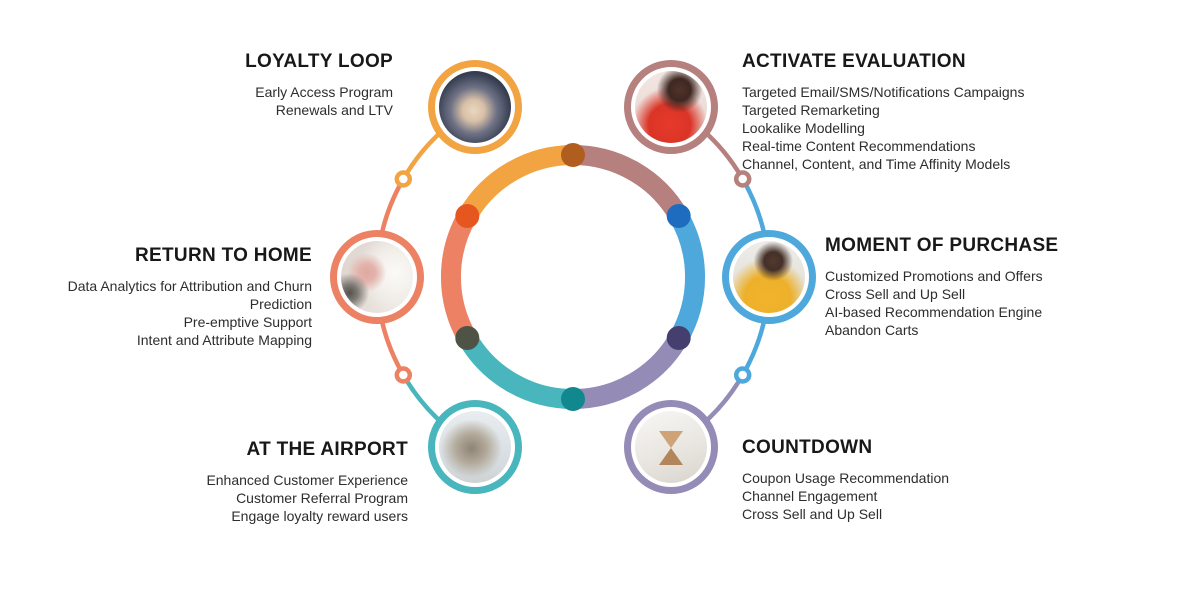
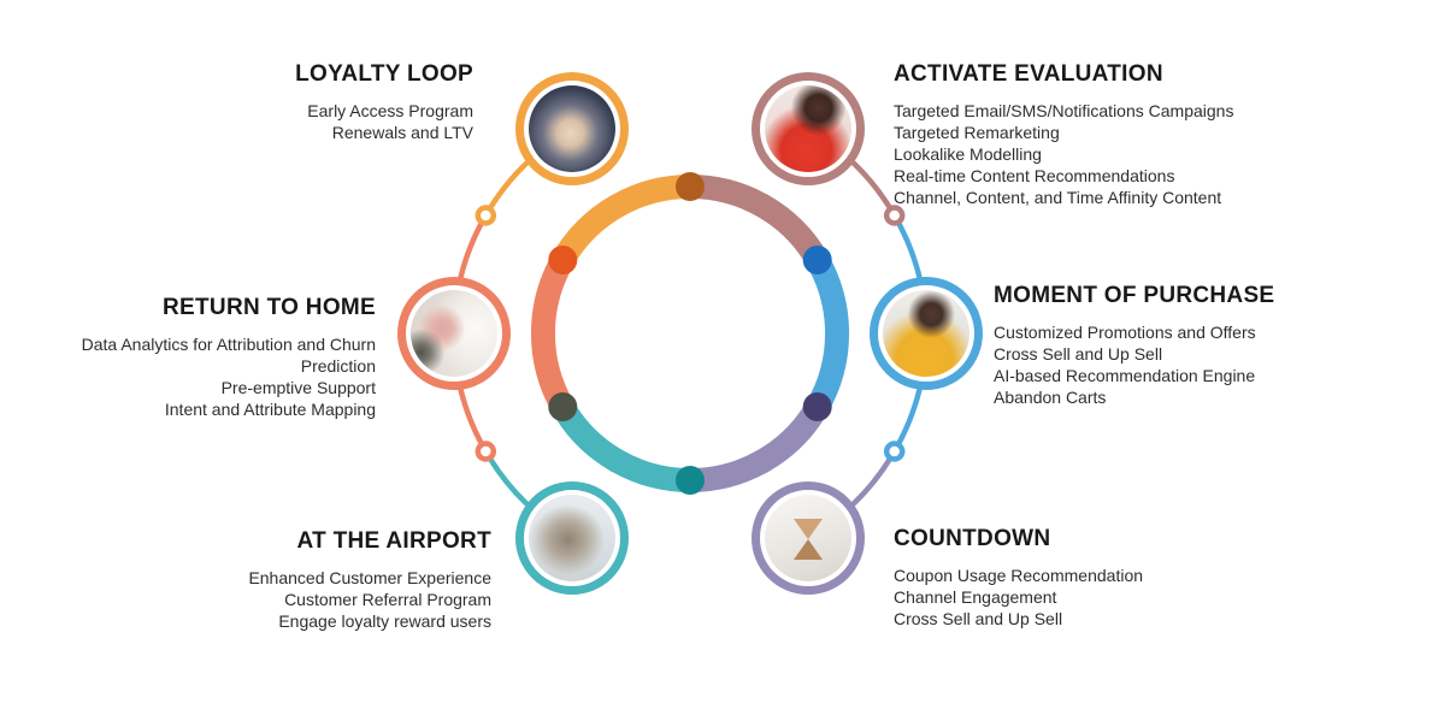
  LOYALTY LOOP
  Early Access Program
  Renewals and LTV
  ACTIVATE EVALUATION
  Targeted Email/SMS/Notifications Campaigns
  Targeted Remarketing
  Lookalike Modelling
  Real-time Content Recommendations
- Channel, Content, and Time Affinity Models
+ Channel, Content, and Time Affinity Content
  MOMENT OF PURCHASE
  Customized Promotions and Offers
  Cross Sell and Up Sell
  AI-based Recommendation Engine
  Abandon Carts
  COUNTDOWN
  Coupon Usage Recommendation
  Channel Engagement
  Cross Sell and Up Sell
  AT THE AIRPORT
  Enhanced Customer Experience
  Customer Referral Program
  Engage loyalty reward users
  RETURN TO HOME
  Data Analytics for Attribution and Churn
  Prediction
  Pre-emptive Support
  Intent and Attribute Mapping
